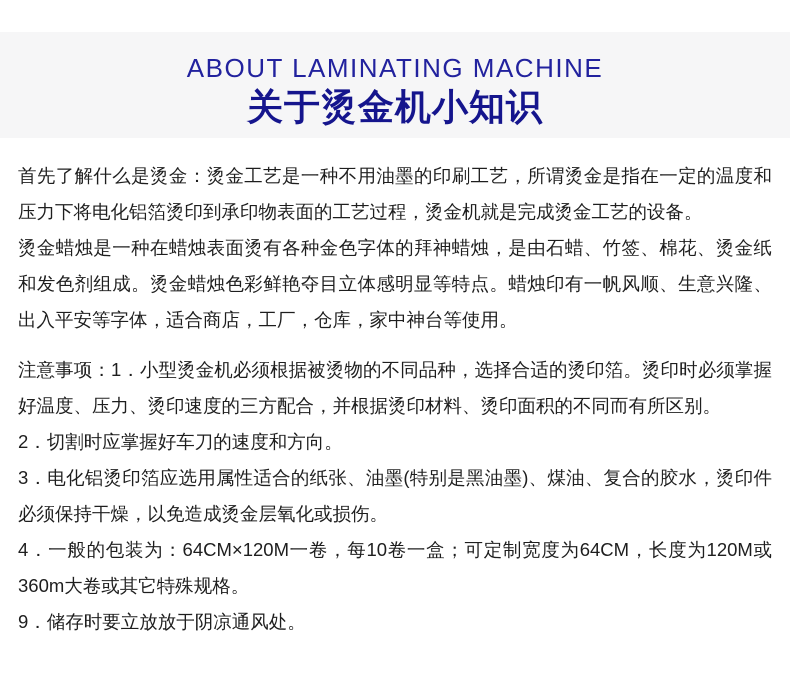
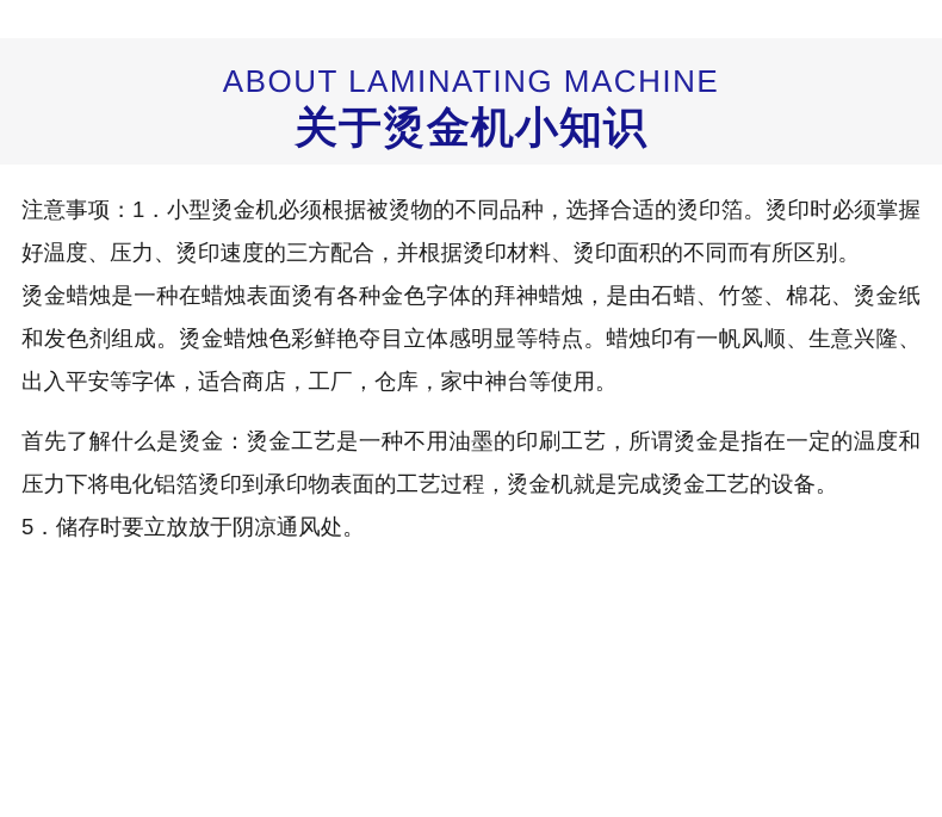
  ABOUT LAMINATING MACHINE
  关于烫金机小知识
- 首先了解什么是烫金：烫金工艺是一种不用油墨的印刷工艺，所谓烫金是指在一定的温度和压力下将电化铝箔烫印到承印物表面的工艺过程，烫金机就是完成烫金工艺的设备。
+ 注意事项：1．小型烫金机必须根据被烫物的不同品种，选择合适的烫印箔。烫印时必须掌握好温度、压力、烫印速度的三方配合，并根据烫印材料、烫印面积的不同而有所区别。
  烫金蜡烛是一种在蜡烛表面烫有各种金色字体的拜神蜡烛，是由石蜡、竹签、棉花、烫金纸和发色剂组成。烫金蜡烛色彩鲜艳夺目立体感明显等特点。蜡烛印有一帆风顺、生意兴隆、出入平安等字体，适合商店，工厂，仓库，家中神台等使用。
- 注意事项：1．小型烫金机必须根据被烫物的不同品种，选择合适的烫印箔。烫印时必须掌握好温度、压力、烫印速度的三方配合，并根据烫印材料、烫印面积的不同而有所区别。
+ 首先了解什么是烫金：烫金工艺是一种不用油墨的印刷工艺，所谓烫金是指在一定的温度和压力下将电化铝箔烫印到承印物表面的工艺过程，烫金机就是完成烫金工艺的设备。
- 2．切割时应掌握好车刀的速度和方向。
- 3．电化铝烫印箔应选用属性适合的纸张、油墨(特别是黑油墨)、煤油、复合的胶水，烫印件必须保持干燥，以免造成烫金层氧化或损伤。
- 4．一般的包装为：64CM×120M一卷，每10卷一盒；可定制宽度为64CM，长度为120M或360m大卷或其它特殊规格。
- 9．储存时要立放放于阴凉通风处。
+ 5．储存时要立放放于阴凉通风处。
